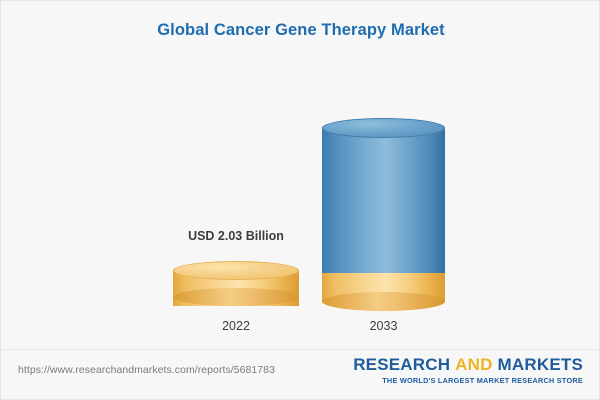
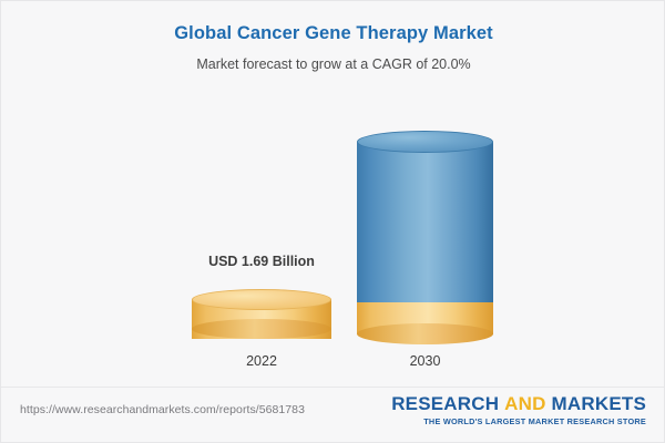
  Global Cancer Gene Therapy Market
+ Market forecast to grow at a CAGR of 20.0%
- USD 2.03 Billion
+ USD 1.69 Billion
  2022
- 2033
+ 2030
  https://www.researchandmarkets.com/reports/5681783
  RESEARCH AND MARKETS
  THE WORLD'S LARGEST MARKET RESEARCH STORE
